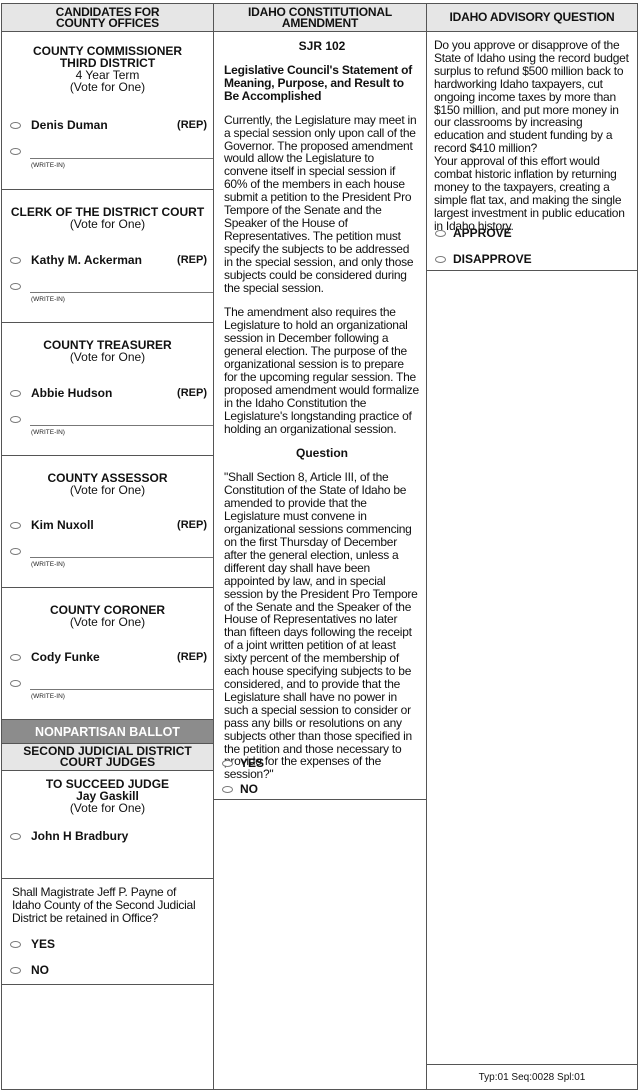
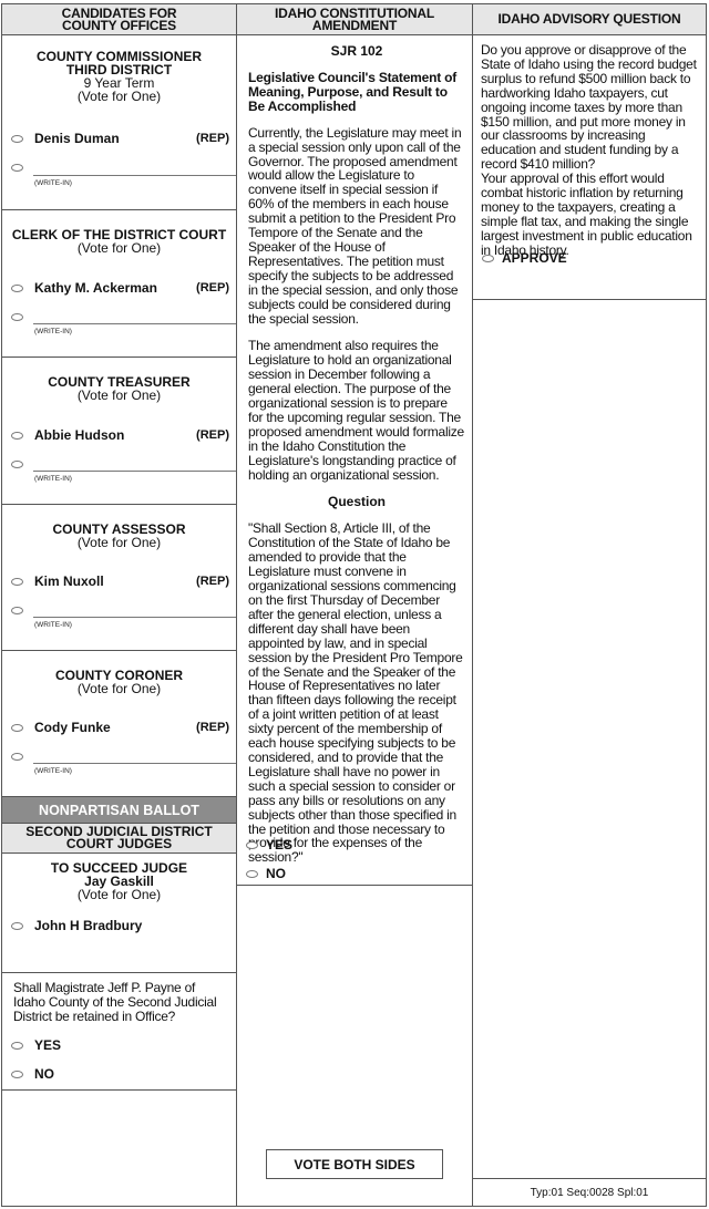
  CANDIDATES FOR
  COUNTY OFFICES
  COUNTY COMMISSIONER
  THIRD DISTRICT
- 4 Year Term
+ 9 Year Term
  (Vote for One)
  Denis Duman
  (REP)
  CLERK OF THE DISTRICT COURT
  (Vote for One)
  Kathy M. Ackerman
  (REP)
  COUNTY TREASURER
  (Vote for One)
  Abbie Hudson
  (REP)
  COUNTY ASSESSOR
  (Vote for One)
  Kim Nuxoll
  (REP)
  COUNTY CORONER
  (Vote for One)
  Cody Funke
  (REP)
  NONPARTISAN BALLOT
  SECOND JUDICIAL DISTRICT
  COURT JUDGES
  TO SUCCEED JUDGE
  Jay Gaskill
  (Vote for One)
  John H Bradbury
  Shall Magistrate Jeff P. Payne of Idaho County of the Second Judicial District be retained in Office?
  YES
  NO
  IDAHO CONSTITUTIONAL
  AMENDMENT
  SJR 102
  Legislative Council's Statement of Meaning, Purpose, and Result to Be Accomplished
  Currently, the Legislature may meet in a special session only upon call of the Governor. The proposed amendment would allow the Legislature to convene itself in special session if 60% of the members in each house submit a petition to the President Pro Tempore of the Senate and the Speaker of the House of Representatives. The petition must specify the subjects to be addressed in the special session, and only those subjects could be considered during the special session.
  The amendment also requires the Legislature to hold an organizational session in December following a general election. The purpose of the organizational session is to prepare for the upcoming regular session. The proposed amendment would formalize in the Idaho Constitution the Legislature's longstanding practice of holding an organizational session.
  Question
  "Shall Section 8, Article III, of the Constitution of the State of Idaho be amended to provide that the Legislature must convene in organizational sessions commencing on the first Thursday of December after the general election, unless a different day shall have been appointed by law, and in special session by the President Pro Tempore of the Senate and the Speaker of the House of Representatives no later than fifteen days following the receipt of a joint written petition of at least sixty percent of the membership of each house specifying subjects to be considered, and to provide that the Legislature shall have no power in such a special session to consider or pass any bills or resolutions on any subjects other than those specified in the petition and those necessary to ovide for the expenses of the session?"
  YES
  NO
+ VOTE BOTH SIDES
  IDAHO ADVISORY QUESTION
  Do you approve or disapprove of the State of Idaho using the record budget surplus to refund $500 million back to hardworking Idaho taxpayers, cut ongoing income taxes by more than $150 million, and put more money in our classrooms by increasing education and student funding by a record $410 million?
  Your approval of this effort would combat historic inflation by returning money to the taxpayers, creating a simple flat tax, and making the single largest investment in public education in Idaho history.
  APPROVE
- DISAPPROVE
  Typ:01 Seq:0028 Spl:01
